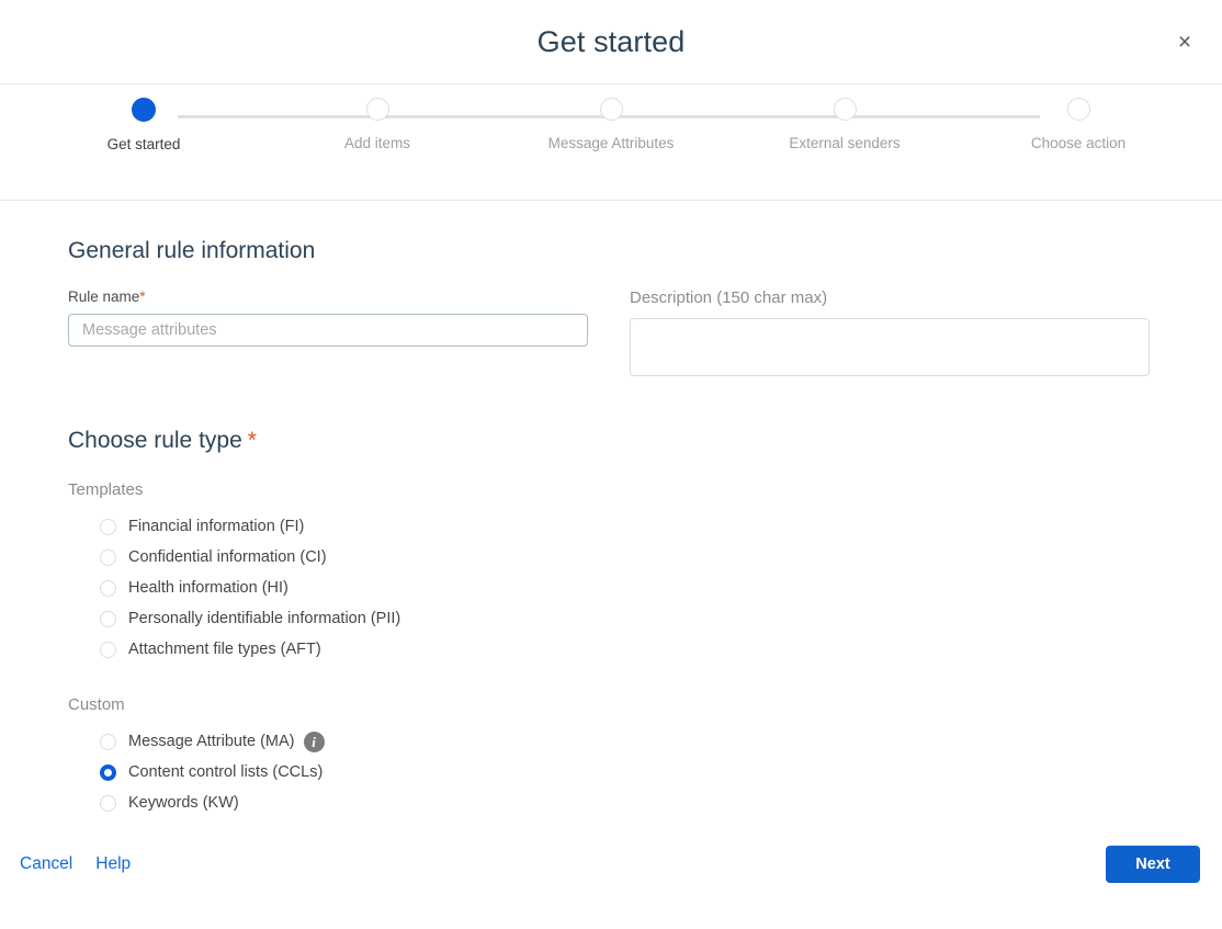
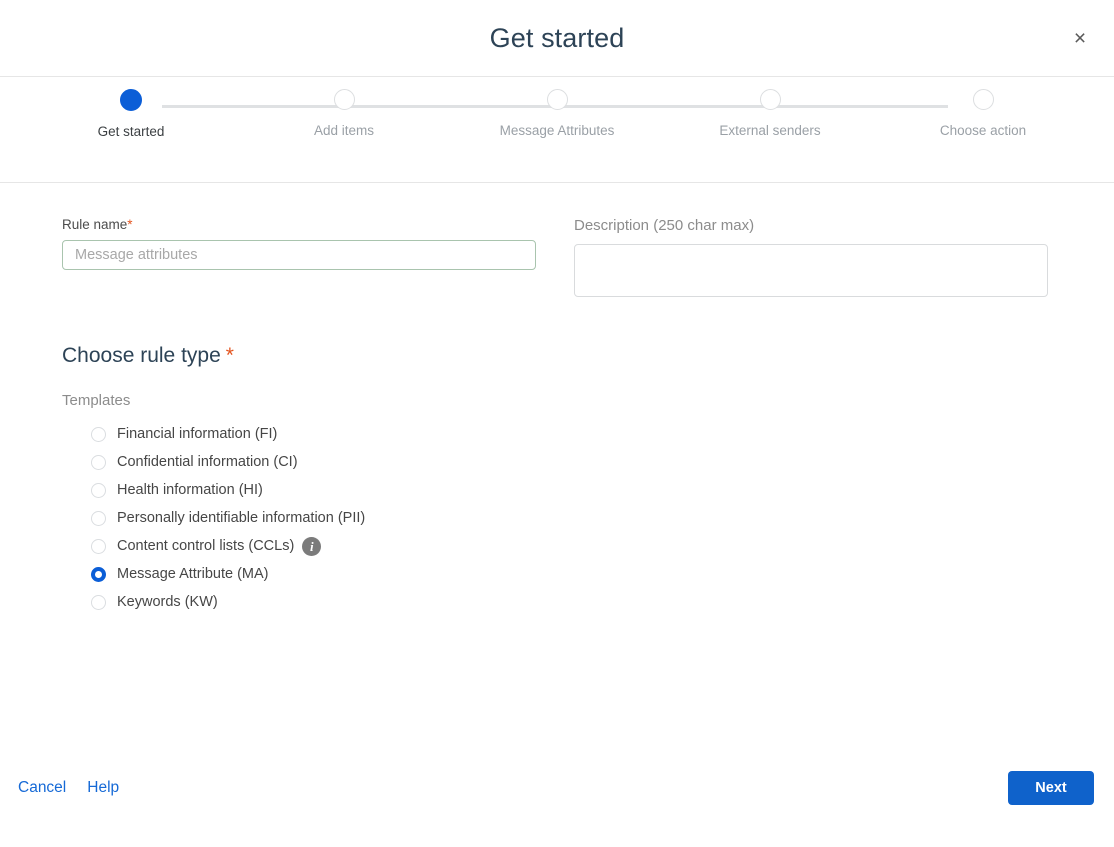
  Get started
  ×
  Get started
  Add items
  Message Attributes
  External senders
  Choose action
- General rule information
  Rule name*
  Message attributes
- Description (150 char max)
+ Description (250 char max)
  Choose rule type *
  Templates
  Financial information (FI)
  Confidential information (CI)
  Health information (HI)
  Personally identifiable information (PII)
- Attachment file types (AFT)
- Custom
- Message Attribute (MA)
+ Content control lists (CCLs)
  i
- Content control lists (CCLs)
+ Message Attribute (MA)
  Keywords (KW)
  Cancel
  Help
  Next
